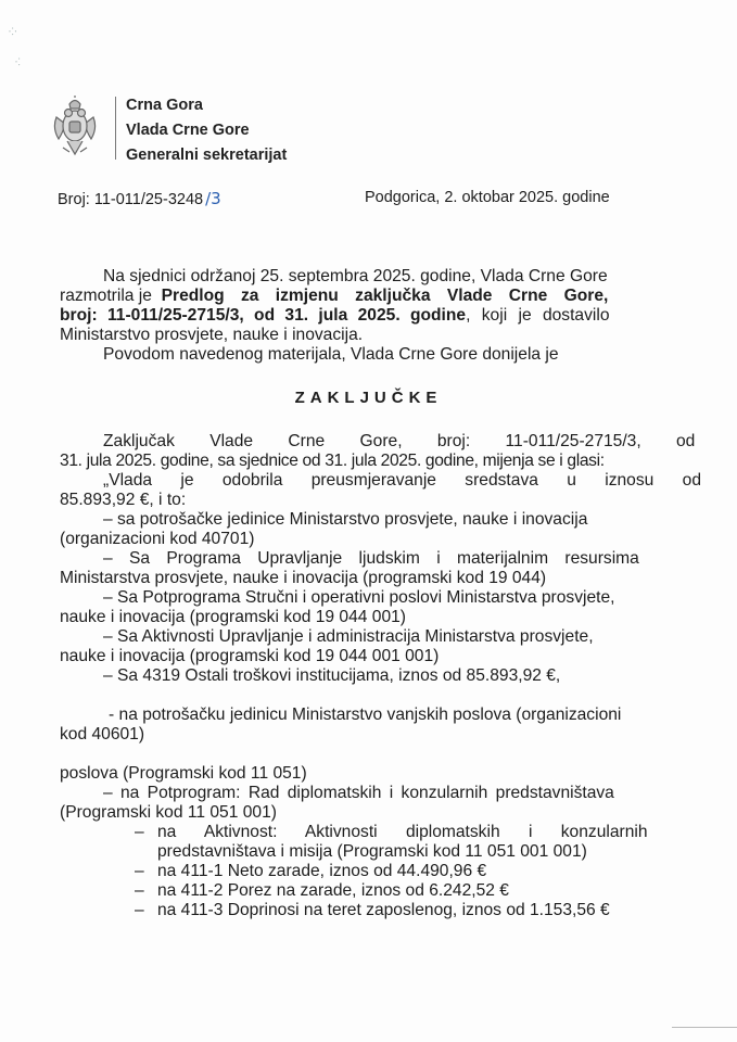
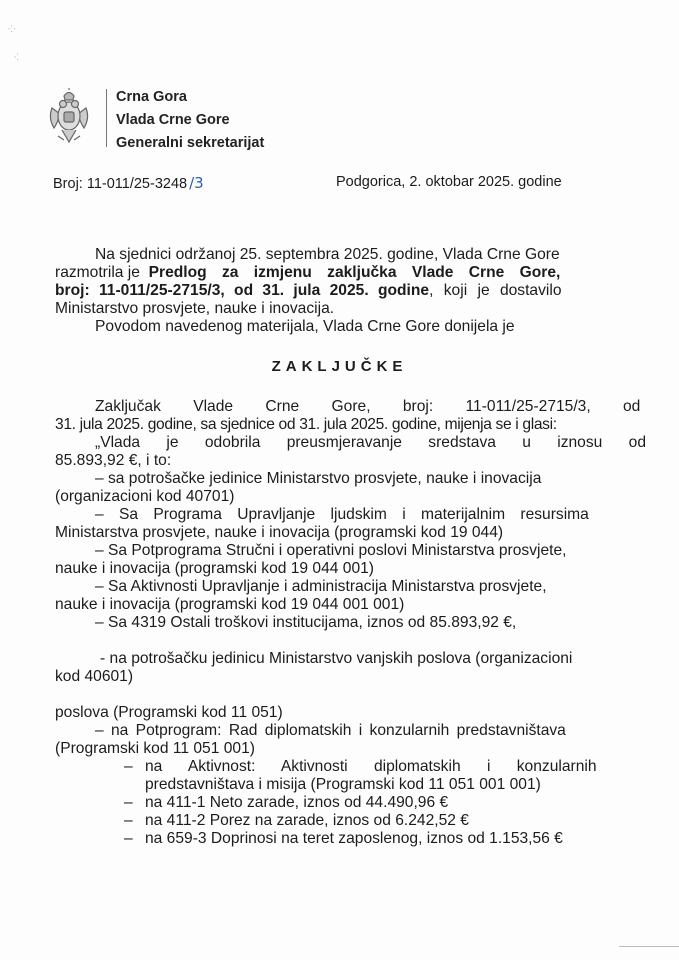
  ⁘
  ⁖
  Crna Gora
  Vlada Crne Gore
  Generalni sekretarijat
  Broj: 11-011/25-3248 /3
  Podgorica, 2. oktobar 2025. godine
  Na sjednici održanoj 25. septembra 2025. godine, Vlada Crne Gore
  razmotrila je Predlog za izmjenu zaključka Vlade Crne Gore,
  broj: 11-011/25-2715/3, od 31. jula 2025. godine, koji je dostavilo
  Ministarstvo prosvjete, nauke i inovacija.
  Povodom navedenog materijala, Vlada Crne Gore donijela je
  ZAKLJUČKE
  Zaključak Vlade Crne Gore, broj: 11-011/25-2715/3, od
  31. jula 2025. godine, sa sjednice od 31. jula 2025. godine, mijenja se i glasi:
  „Vlada je odobrila preusmjeravanje sredstava u iznosu od
  85.893,92 €, i to:
  – sa potrošačke jedinice Ministarstvo prosvjete, nauke i inovacija
  (organizacioni kod 40701)
  – Sa Programa Upravljanje ljudskim i materijalnim resursima
  Ministarstva prosvjete, nauke i inovacija (programski kod 19 044)
  – Sa Potprograma Stručni i operativni poslovi Ministarstva prosvjete,
  nauke i inovacija (programski kod 19 044 001)
  – Sa Aktivnosti Upravljanje i administracija Ministarstva prosvjete,
  nauke i inovacija (programski kod 19 044 001 001)
  – Sa 4319 Ostali troškovi institucijama, iznos od 85.893,92 €,
  - na potrošačku jedinicu Ministarstvo vanjskih poslova (organizacioni
  kod 40601)
  poslova (Programski kod 11 051)
  – na Potprogram: Rad diplomatskih i konzularnih predstavništava
  (Programski kod 11 051 001)
  –
  na Aktivnost: Aktivnosti diplomatskih i konzularnih
  predstavništava i misija (Programski kod 11 051 001 001)
  –
  na 411-1 Neto zarade, iznos od 44.490,96 €
  –
  na 411-2 Porez na zarade, iznos od 6.242,52 €
  –
- na 411-3 Doprinosi na teret zaposlenog, iznos od 1.153,56 €
+ na 659-3 Doprinosi na teret zaposlenog, iznos od 1.153,56 €
